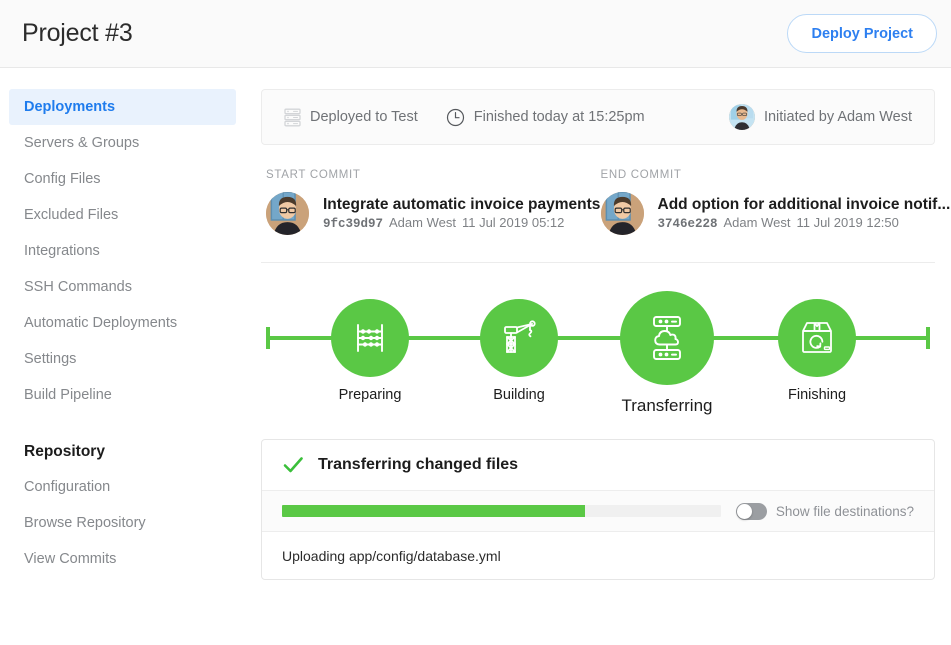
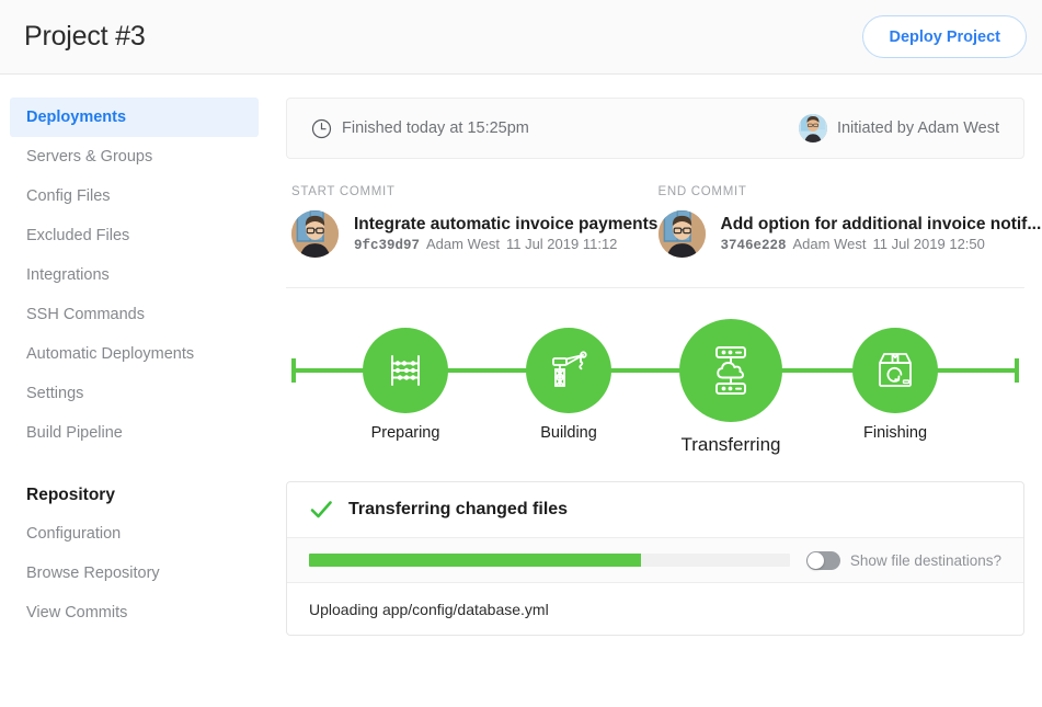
  Project #3
  Deploy Project
  Deployments
  Servers & Groups
  Config Files
  Excluded Files
  Integrations
  SSH Commands
  Automatic Deployments
  Settings
  Build Pipeline
  Repository
  Configuration
  Browse Repository
  View Commits
- Deployed to Test
  Finished today at 15:25pm
  Initiated by Adam West
  START COMMIT
- Integrate automatic invoice payments 9fc39d97 Adam West 11 Jul 2019 05:12
+ Integrate automatic invoice payments 9fc39d97 Adam West 11 Jul 2019 11:12
  END COMMIT
  Add option for additional invoice notif... 3746e228 Adam West 11 Jul 2019 12:50
  Preparing
  Building
  Transferring
  Finishing
  Transferring changed files
  Show file destinations?
  Uploading app/config/database.yml
